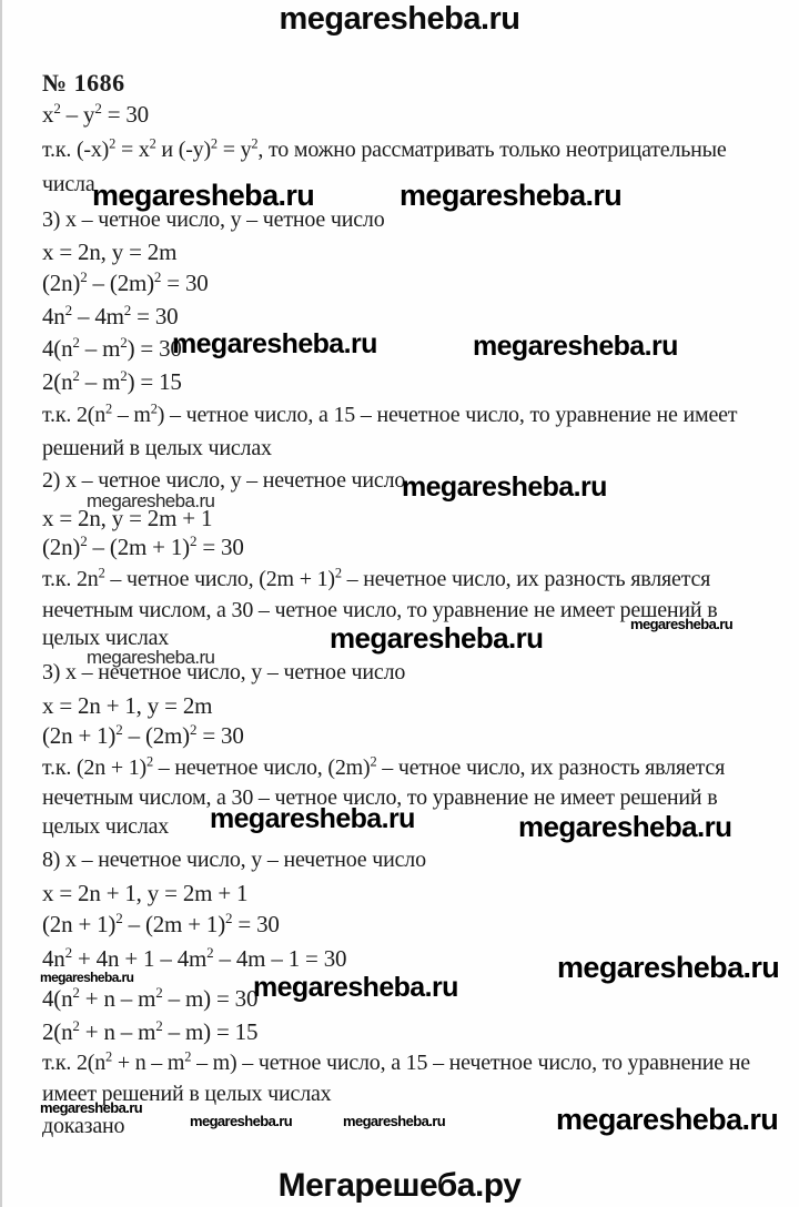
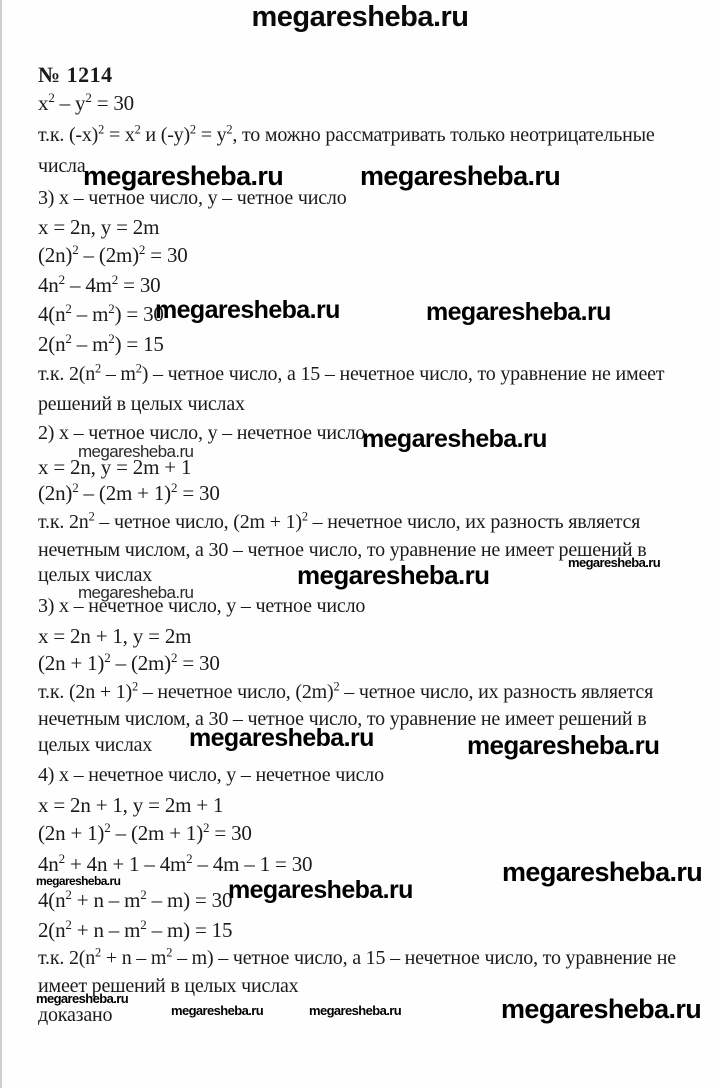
  megaresheba.ru
- № 1686
+ № 1214
  x2 – y2 = 30
  т.к. (-x)2 = x2 и (-y)2 = y2, то можно рассматривать только неотрицательные
  числа
  3) x – четное число, y – четное число
  x = 2n, y = 2m
  (2n)2 – (2m)2 = 30
  4n2 – 4m2 = 30
  4(n2 – m2) = 30
  2(n2 – m2) = 15
  т.к. 2(n2 – m2) – четное число, а 15 – нечетное число, то уравнение не имеет
  решений в целых числах
  2) x – четное число, y – нечетное число
  x = 2n, y = 2m + 1
  (2n)2 – (2m + 1)2 = 30
  т.к. 2n2 – четное число, (2m + 1)2 – нечетное число, их разность является
  нечетным числом, а 30 – четное число, то уравнение не имеет решений в
  целых числах
  3) x – нечетное число, y – четное число
  x = 2n + 1, y = 2m
  (2n + 1)2 – (2m)2 = 30
  т.к. (2n + 1)2 – нечетное число, (2m)2 – четное число, их разность является
  нечетным числом, а 30 – четное число, то уравнение не имеет решений в
  целых числах
- 8) x – нечетное число, y – нечетное число
+ 4) x – нечетное число, y – нечетное число
  x = 2n + 1, y = 2m + 1
  (2n + 1)2 – (2m + 1)2 = 30
  4n2 + 4n + 1 – 4m2 – 4m – 1 = 30
  4(n2 + n – m2 – m) = 30
  2(n2 + n – m2 – m) = 15
  т.к. 2(n2 + n – m2 – m) – четное число, а 15 – нечетное число, то уравнение не
  имеет решений в целых числах
  доказано
  megaresheba.ru
  megaresheba.ru
  megaresheba.ru
  megaresheba.ru
  megaresheba.ru
  megaresheba.ru
  megaresheba.ru
  megaresheba.ru
  megaresheba.ru
  megaresheba.ru
  megaresheba.ru
  megaresheba.ru
  megaresheba.ru
  megaresheba.ru
  megaresheba.ru
  megaresheba.ru
  megaresheba.ru
  megaresheba.ru
- Мегарешеба.ру
